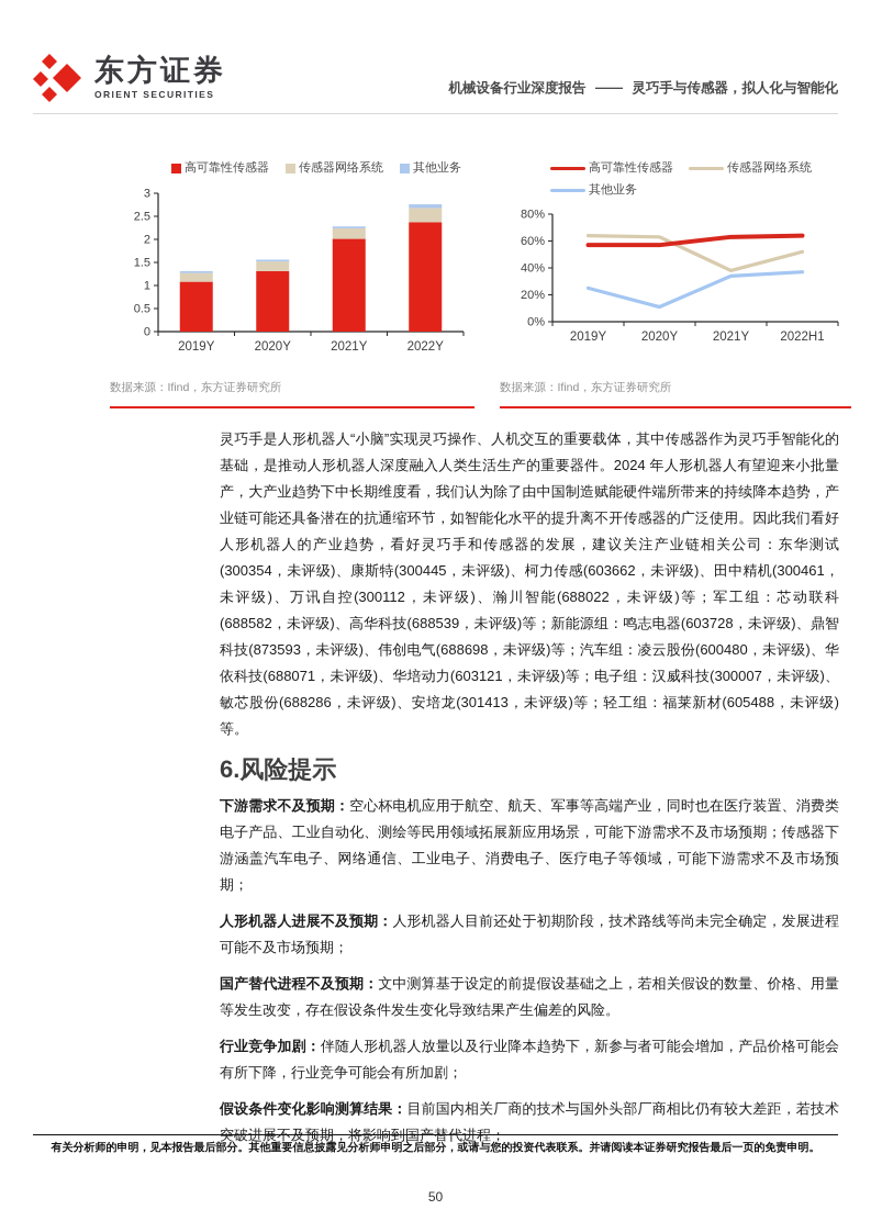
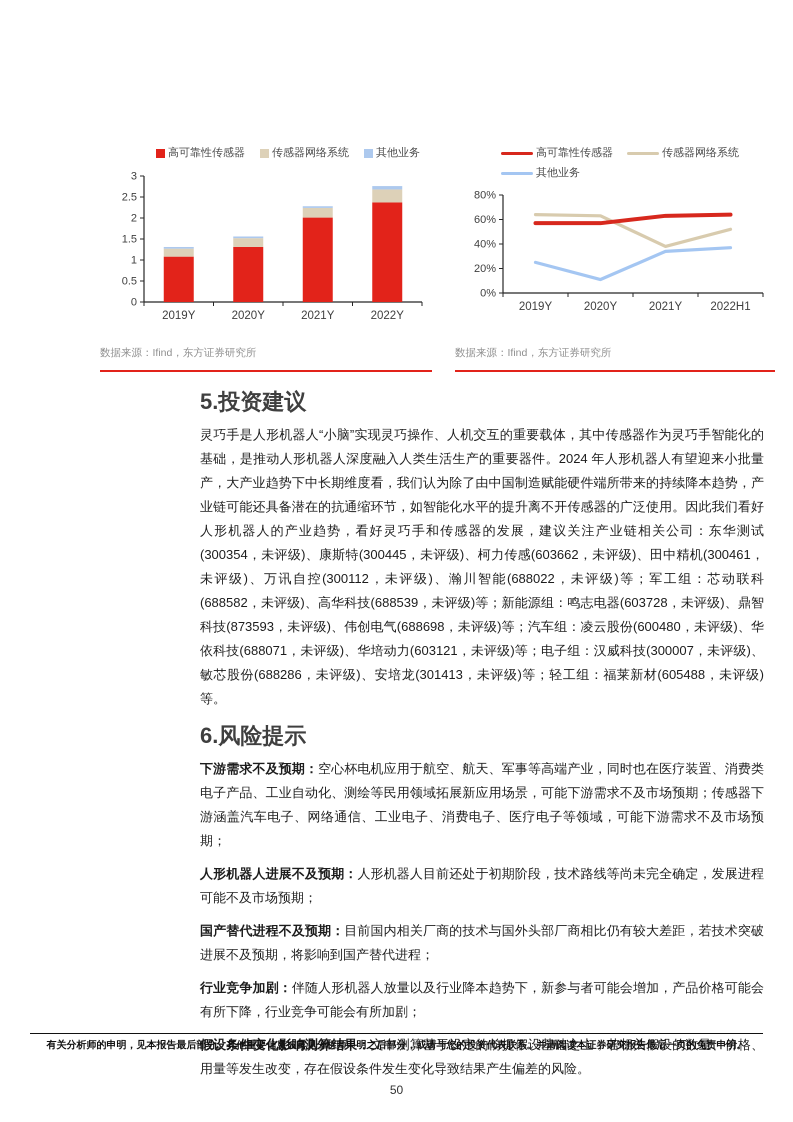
- 东方证券
- ORIENT SECURITIES
- 机械设备行业深度报告 —— 灵巧手与传感器，拟人化与智能化
  高可靠性传感器
  传感器网络系统
  其他业务
  0
  0.5
  1
  1.5
  2
  2.5
  3
  2019Y
  2020Y
  2021Y
  2022Y
  数据来源：Ifind，东方证券研究所
  高可靠性传感器
  传感器网络系统
  其他业务
  0%
  20%
  40%
  60%
  80%
  2019Y
  2020Y
  2021Y
  2022H1
  数据来源：Ifind，东方证券研究所
+ 5.投资建议
  灵巧手是人形机器人“小脑”实现灵巧操作、人机交互的重要载体，其中传感器作为灵巧手智能化的基础，是推动人形机器人深度融入人类生活生产的重要器件。2024 年人形机器人有望迎来小批量产，大产业趋势下中长期维度看，我们认为除了由中国制造赋能硬件端所带来的持续降本趋势，产业链可能还具备潜在的抗通缩环节，如智能化水平的提升离不开传感器的广泛使用。因此我们看好人形机器人的产业趋势，看好灵巧手和传感器的发展，建议关注产业链相关公司：东华测试(300354，未评级)、康斯特(300445，未评级)、柯力传感(603662，未评级)、田中精机(300461，未评级)、万讯自控(300112，未评级)、瀚川智能(688022，未评级)等；军工组：芯动联科(688582，未评级)、高华科技(688539，未评级)等；新能源组：鸣志电器(603728，未评级)、鼎智科技(873593，未评级)、伟创电气(688698，未评级)等；汽车组：凌云股份(600480，未评级)、华依科技(688071，未评级)、华培动力(603121，未评级)等；电子组：汉威科技(300007，未评级)、敏芯股份(688286，未评级)、安培龙(301413，未评级)等；轻工组：福莱新材(605488，未评级)等。
  6.风险提示
  下游需求不及预期：空心杯电机应用于航空、航天、军事等高端产业，同时也在医疗装置、消费类电子产品、工业自动化、测绘等民用领域拓展新应用场景，可能下游需求不及市场预期；传感器下游涵盖汽车电子、网络通信、工业电子、消费电子、医疗电子等领域，可能下游需求不及市场预期；
  人形机器人进展不及预期：人形机器人目前还处于初期阶段，技术路线等尚未完全确定，发展进程可能不及市场预期；
- 国产替代进程不及预期：文中测算基于设定的前提假设基础之上，若相关假设的数量、价格、用量等发生改变，存在假设条件发生变化导致结果产生偏差的风险。
+ 国产替代进程不及预期：目前国内相关厂商的技术与国外头部厂商相比仍有较大差距，若技术突破进展不及预期，将影响到国产替代进程；
  行业竞争加剧：伴随人形机器人放量以及行业降本趋势下，新参与者可能会增加，产品价格可能会有所下降，行业竞争可能会有所加剧；
- 假设条件变化影响测算结果：目前国内相关厂商的技术与国外头部厂商相比仍有较大差距，若技术突破进展不及预期，将影响到国产替代进程；
+ 假设条件变化影响测算结果：文中测算基于设定的前提假设基础之上，若相关假设的数量、价格、用量等发生改变，存在假设条件发生变化导致结果产生偏差的风险。
  有关分析师的申明，见本报告最后部分。其他重要信息披露见分析师申明之后部分，或请与您的投资代表联系。并请阅读本证券研究报告最后一页的免责申明。
  50
